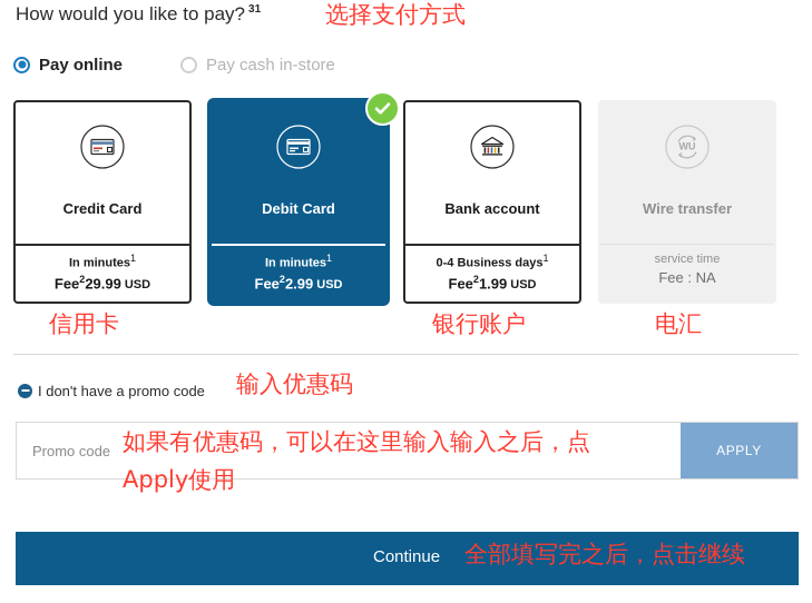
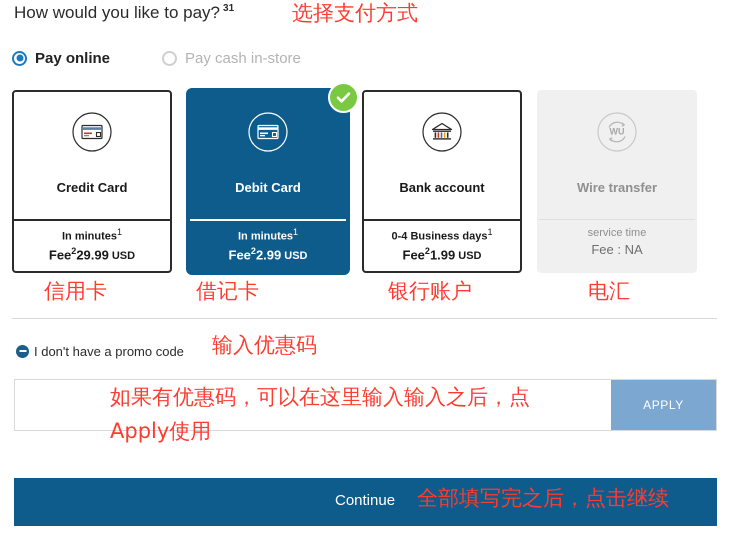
  How would you like to pay? 31
  选择支付方式
  Pay online
  Pay cash in-store
  Credit Card
  In minutes1
  Fee229.99 USD
  Debit Card
  In minutes1
  Fee22.99 USD
  Bank account
  0-4 Business days1
  Fee21.99 USD
  WU
  Wire transfer
  service time
  Fee : NA
  信用卡
+ 借记卡
  银行账户
  电汇
  I don't have a promo code
  输入优惠码
- Promo code
  APPLY
  如果有优惠码，可以在这里输入输入之后，点
  Apply使用
  Continue
  全部填写完之后，点击继续
